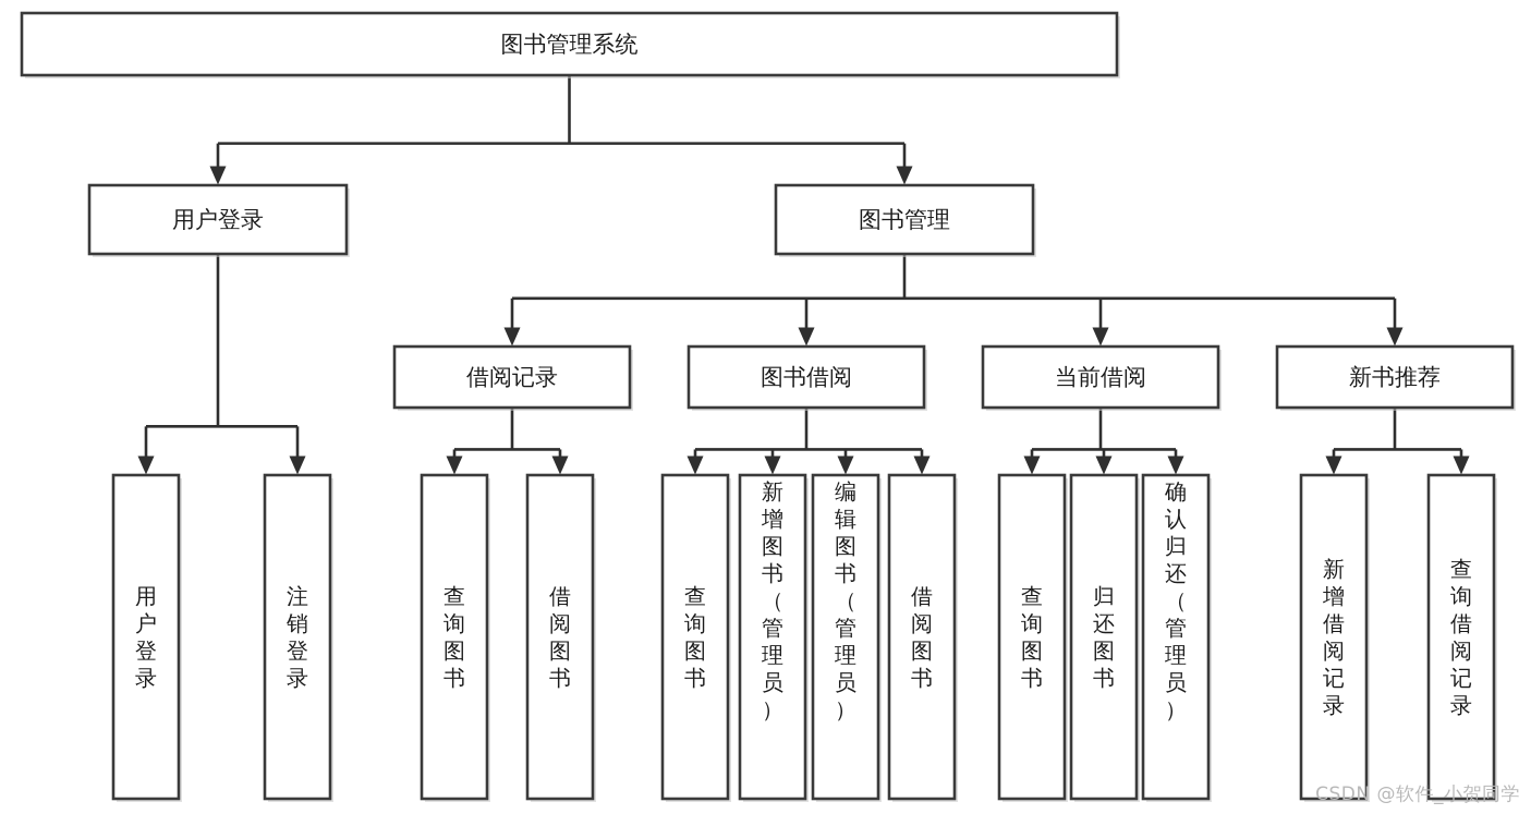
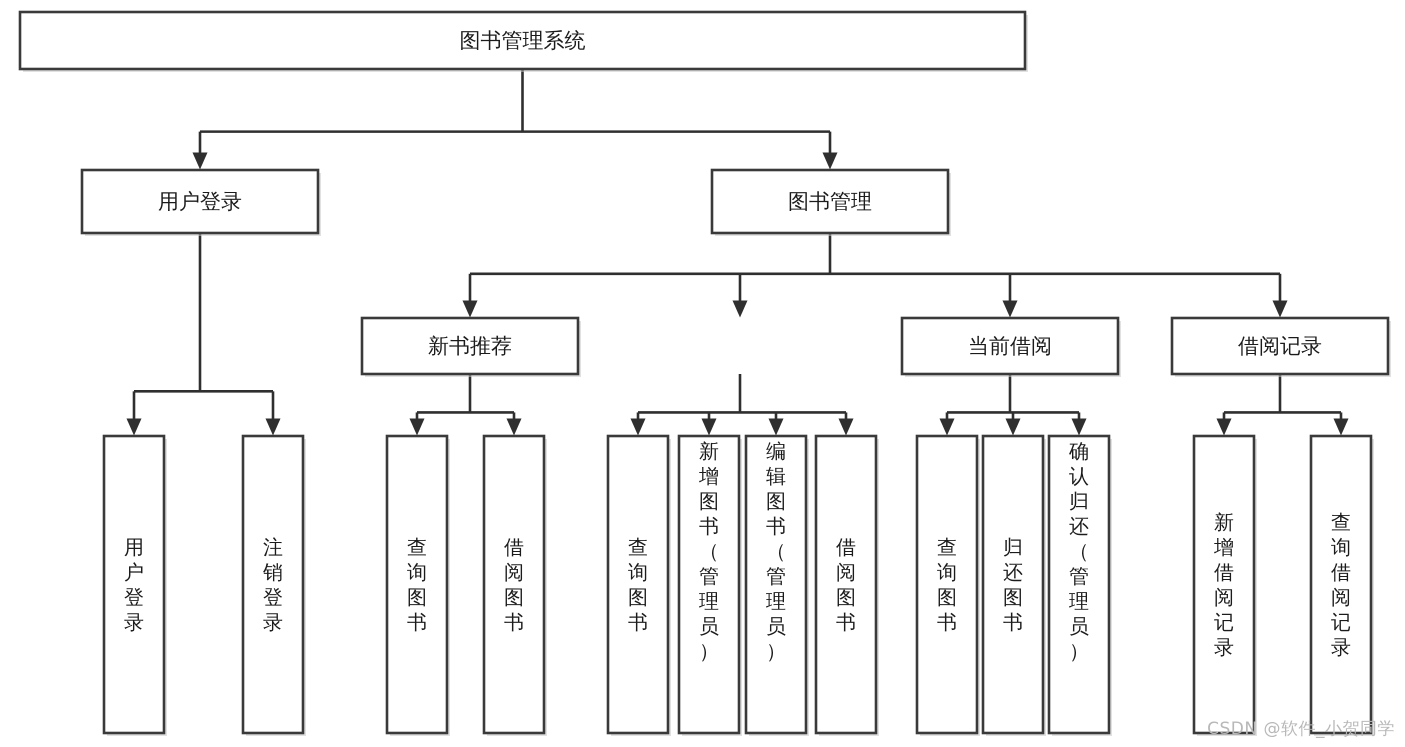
  图书管理系统
  用户登录
  图书管理
- 借阅记录
+ 新书推荐
- 图书借阅
  当前借阅
- 新书推荐
+ 借阅记录
  用户登录
  注销登录
  查询图书
  借阅图书
  查询图书
  新增图书（管理员）
  编辑图书（管理员）
  借阅图书
  查询图书
  归还图书
  确认归还（管理员）
  新增借阅记录
  查询借阅记录
  CSDN @软件_小贺同学
